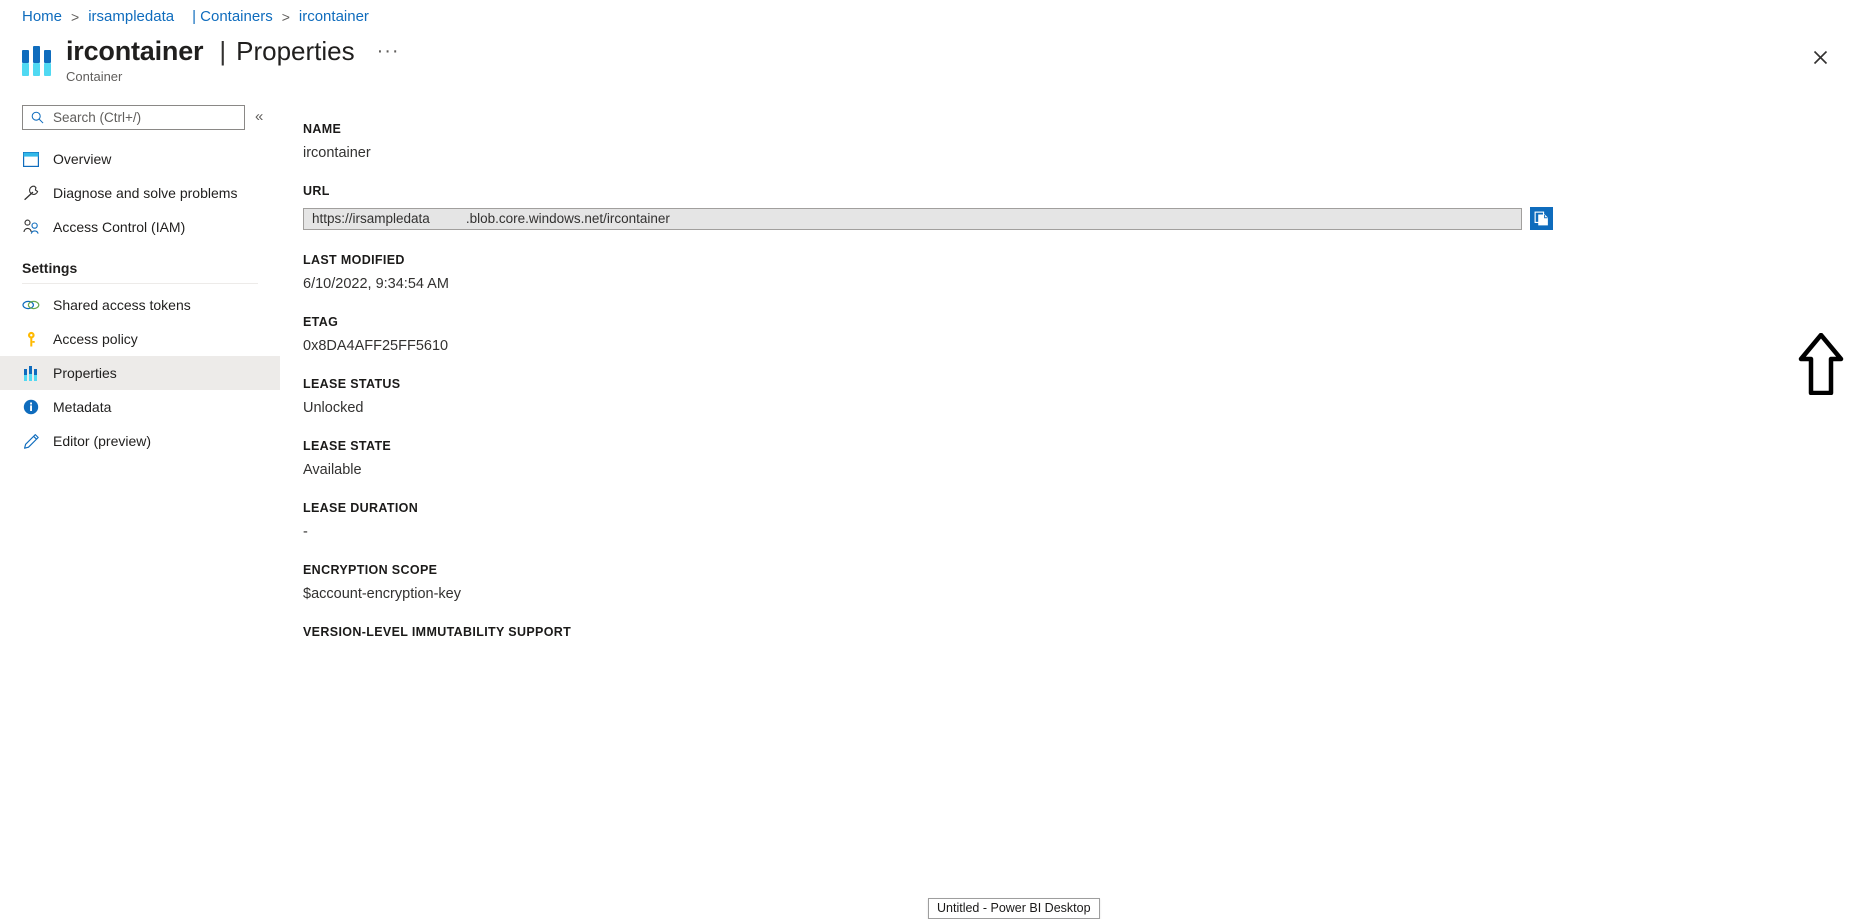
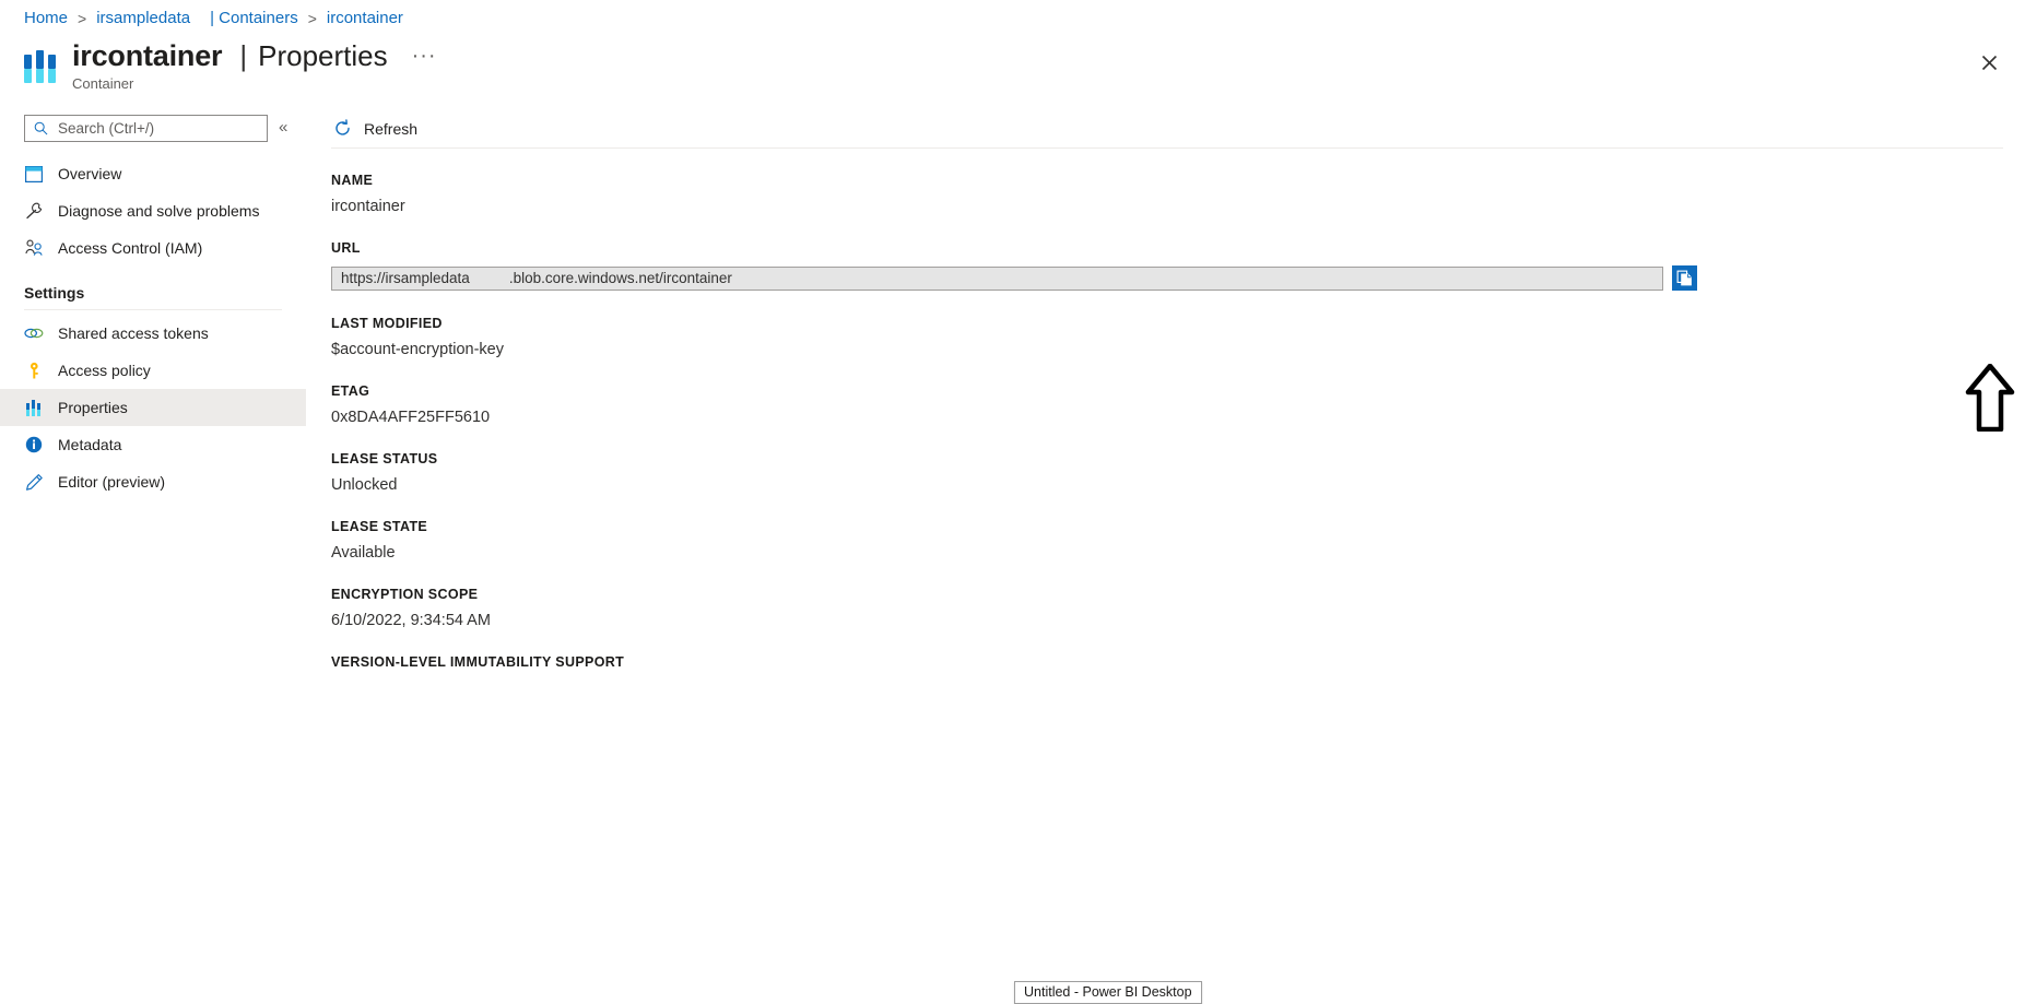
  Home
  >
  irsampledata
  | Containers
  >
  ircontainer
  ircontainer
  |
  Properties
  ···
  Container
  Search (Ctrl+/)
  «
  Overview
  Diagnose and solve problems
  Access Control (IAM)
  Settings
  Shared access tokens
  Access policy
  Properties
  Metadata
  Editor (preview)
+ Refresh
  NAME
  ircontainer
  URL
  https://irsampledata
  .blob.core.windows.net/ircontainer
  LAST MODIFIED
- 6/10/2022, 9:34:54 AM
+ $account-encryption-key
  ETAG
  0x8DA4AFF25FF5610
  LEASE STATUS
  Unlocked
  LEASE STATE
  Available
- LEASE DURATION
- -
  ENCRYPTION SCOPE
- $account-encryption-key
+ 6/10/2022, 9:34:54 AM
  VERSION-LEVEL IMMUTABILITY SUPPORT
  Untitled - Power BI Desktop
